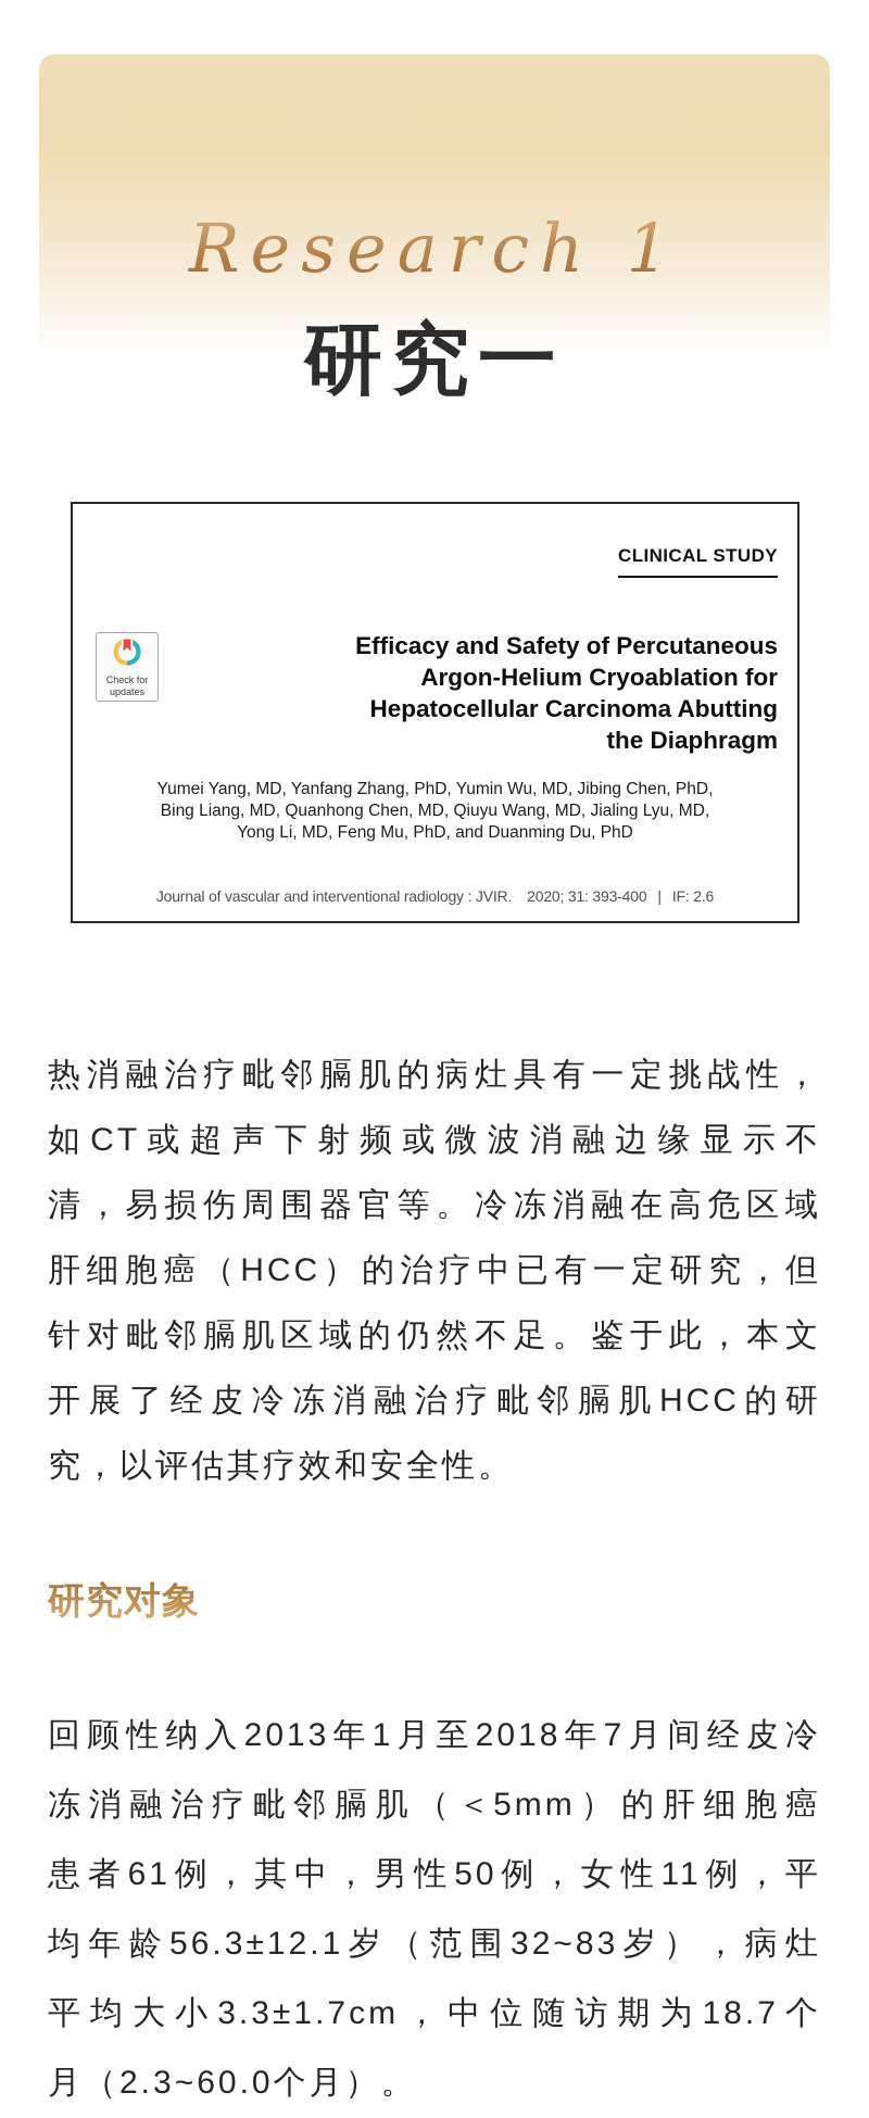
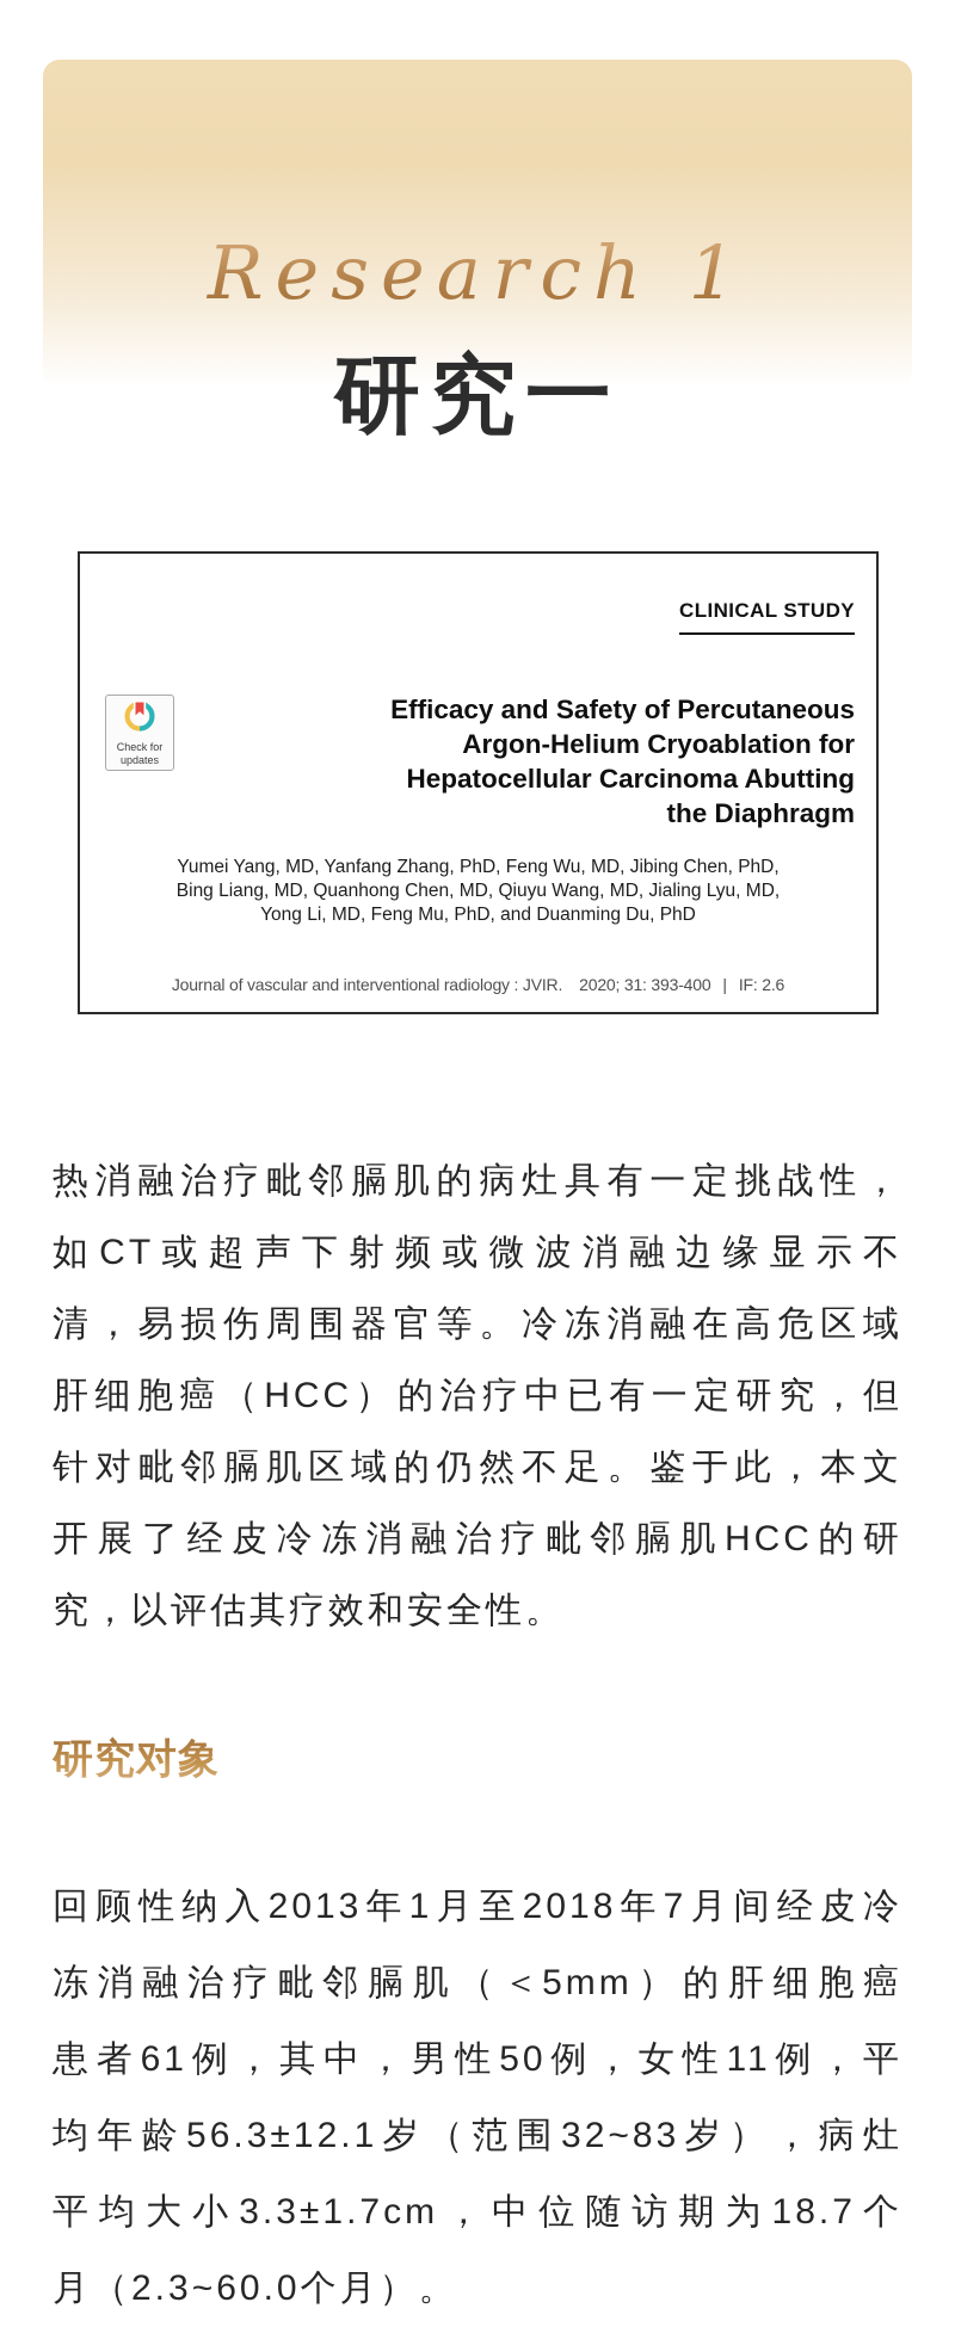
  Research 1
  研究一
  CLINICAL STUDY
  Check for
  updates
  Efficacy and Safety of Percutaneous
  Argon-Helium Cryoablation for
  Hepatocellular Carcinoma Abutting
  the Diaphragm
- Yumei Yang, MD, Yanfang Zhang, PhD, Yumin Wu, MD, Jibing Chen, PhD,
+ Yumei Yang, MD, Yanfang Zhang, PhD, Feng Wu, MD, Jibing Chen, PhD,
  Bing Liang, MD, Quanhong Chen, MD, Qiuyu Wang, MD, Jialing Lyu, MD,
  Yong Li, MD, Feng Mu, PhD, and Duanming Du, PhD
  Journal of vascular and interventional radiology : JVIR. 2020; 31: 393-400 | IF: 2.6
  热消融治疗毗邻膈肌的病灶具有一定挑战性，
  如CT或超声下射频或微波消融边缘显示不
  清，易损伤周围器官等。冷冻消融在高危区域
  肝细胞癌（HCC）的治疗中已有一定研究，但
  针对毗邻膈肌区域的仍然不足。鉴于此，本文
  开展了经皮冷冻消融治疗毗邻膈肌HCC的研
  究，以评估其疗效和安全性。
  研究对象
  回顾性纳入2013年1月至2018年7月间经皮冷
  冻消融治疗毗邻膈肌（＜5mm）的肝细胞癌
  患者61例，其中，男性50例，女性11例，平
  均年龄56.3±12.1岁（范围32~83岁），病灶
  平均大小3.3±1.7cm，中位随访期为18.7个
  月（2.3~60.0个月）。
